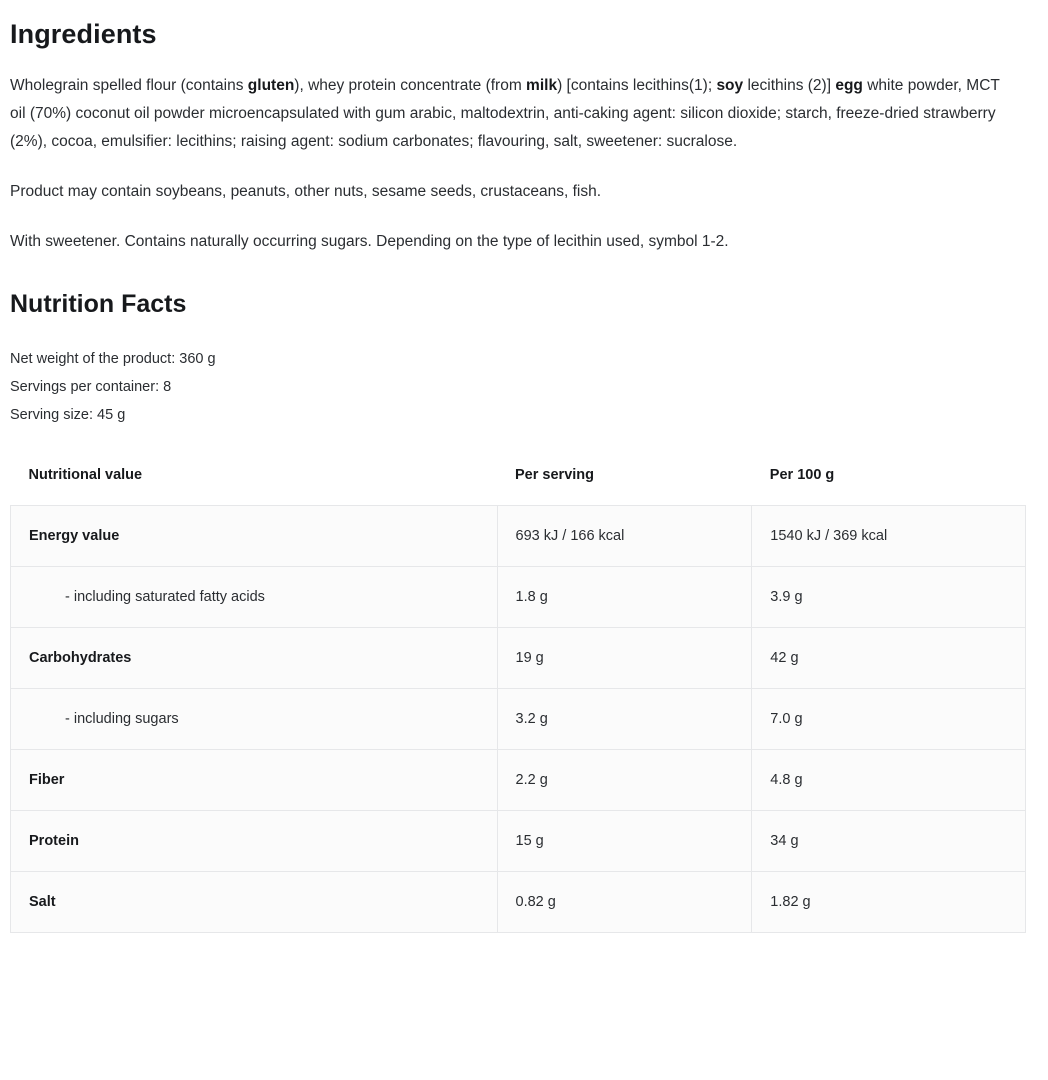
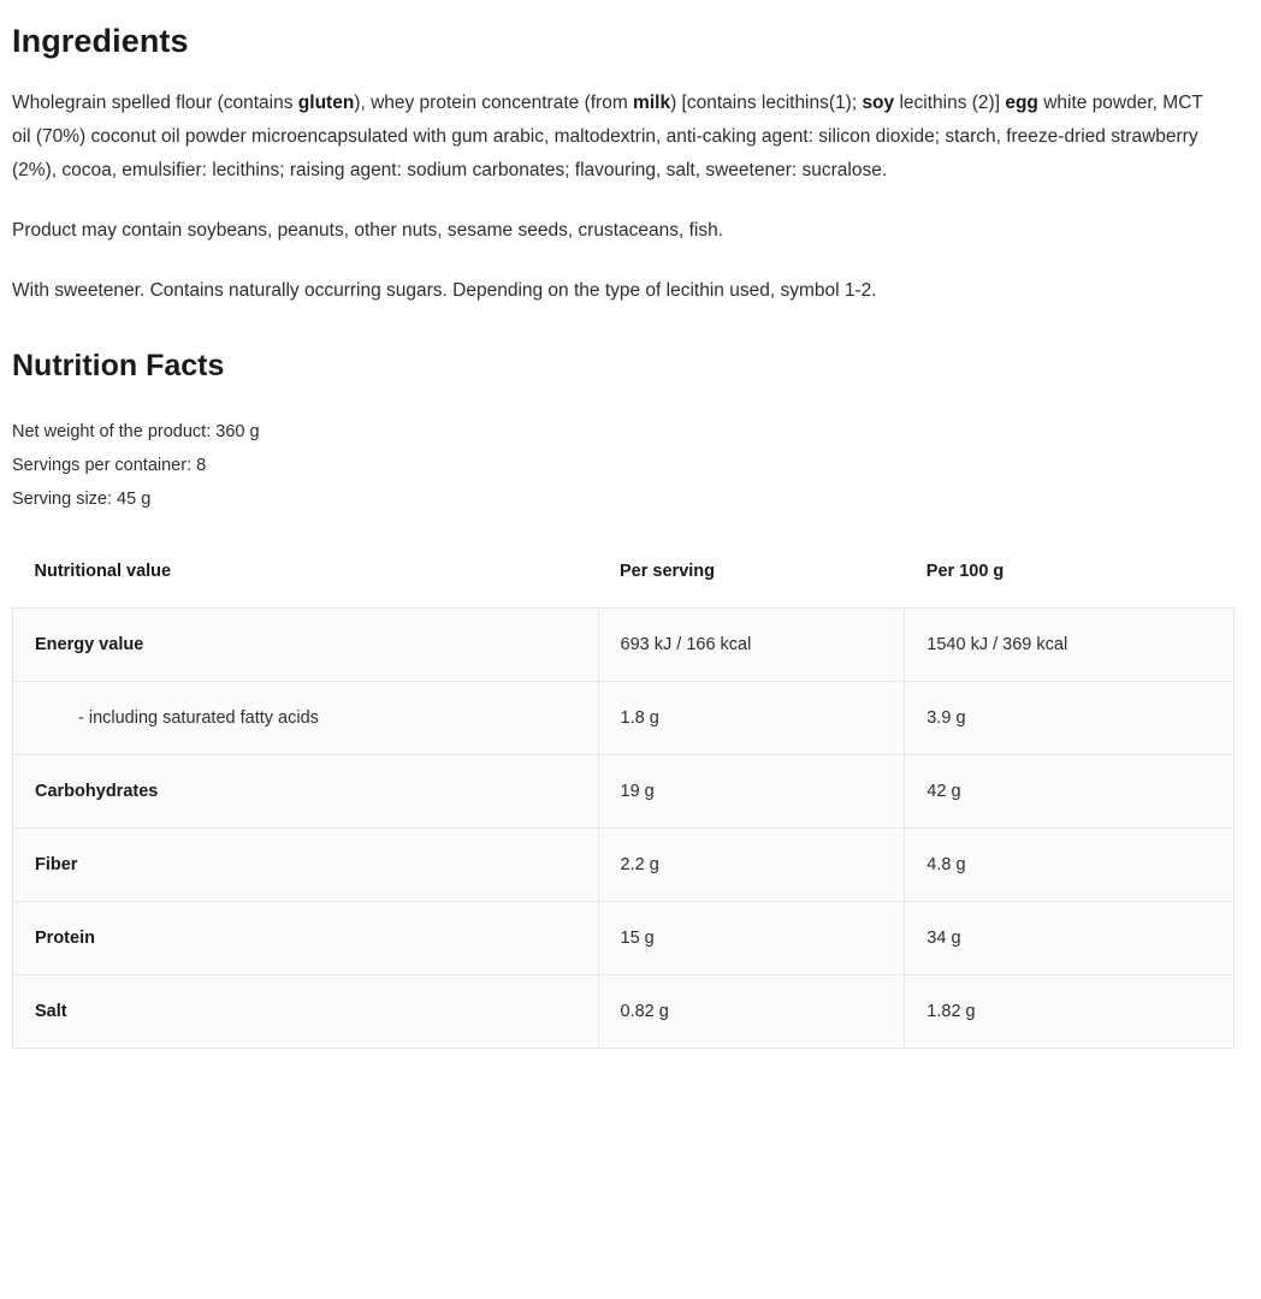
  Ingredients
  Wholegrain spelled flour (contains gluten), whey protein concentrate (from milk) [contains lecithins(1); soy lecithins (2)] egg white powder, MCT oil (70%) coconut oil powder microencapsulated with gum arabic, maltodextrin, anti-caking agent: silicon dioxide; starch, freeze-dried strawberry (2%), cocoa, emulsifier: lecithins; raising agent: sodium carbonates; flavouring, salt, sweetener: sucralose.
  Product may contain soybeans, peanuts, other nuts, sesame seeds, crustaceans, fish.
  With sweetener. Contains naturally occurring sugars. Depending on the type of lecithin used, symbol 1-2.
  Nutrition Facts
  Net weight of the product: 360 g
  Servings per container: 8
  Serving size: 45 g
  Nutritional value	Per serving	Per 100 g
  Energy value	693 kJ / 166 kcal	1540 kJ / 369 kcal
  - including saturated fatty acids	1.8 g	3.9 g
  Carbohydrates	19 g	42 g
- - including sugars	3.2 g	7.0 g
  Fiber	2.2 g	4.8 g
  Protein	15 g	34 g
  Salt	0.82 g	1.82 g
